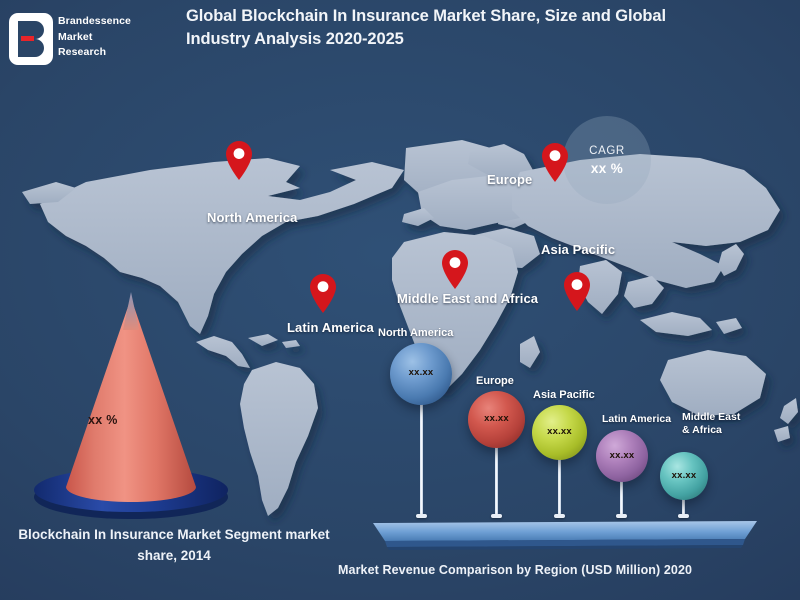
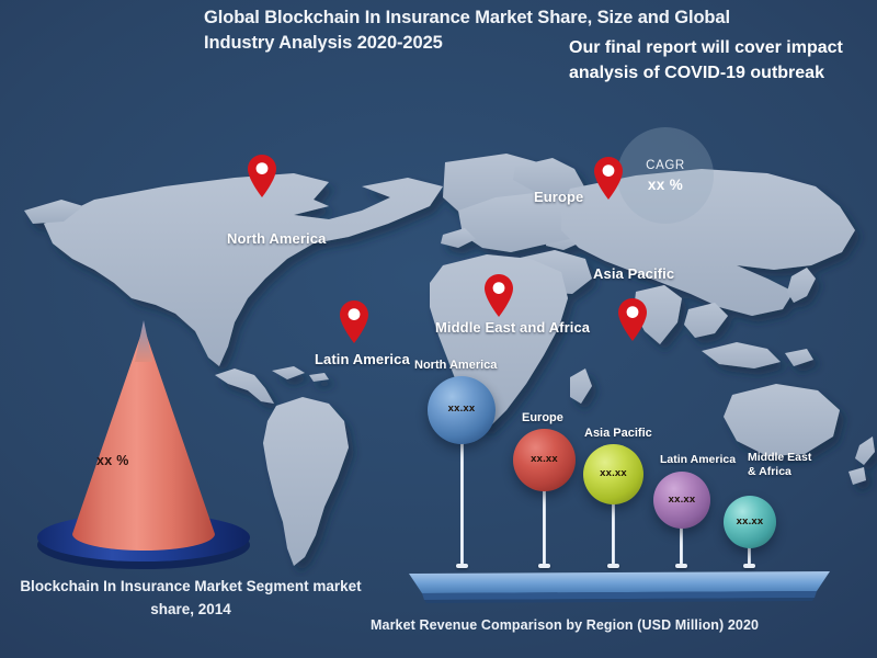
- Brandessence
- Market
- Research
  Global Blockchain In Insurance Market Share, Size and Global Industry Analysis 2020-2025
+ Our final report will cover impact analysis of COVID-19 outbreak
  CAGR
  xx %
  North America
  Latin America
  Europe
  Middle East and Africa
  Asia Pacific
  xx %
  Blockchain In Insurance Market Segment market share, 2014
  North America
  xx.xx
  Europe
  xx.xx
  Asia Pacific
  xx.xx
  Latin America
  xx.xx
  Middle East
  & Africa
  xx.xx
  Market Revenue Comparison by Region (USD Million) 2020
